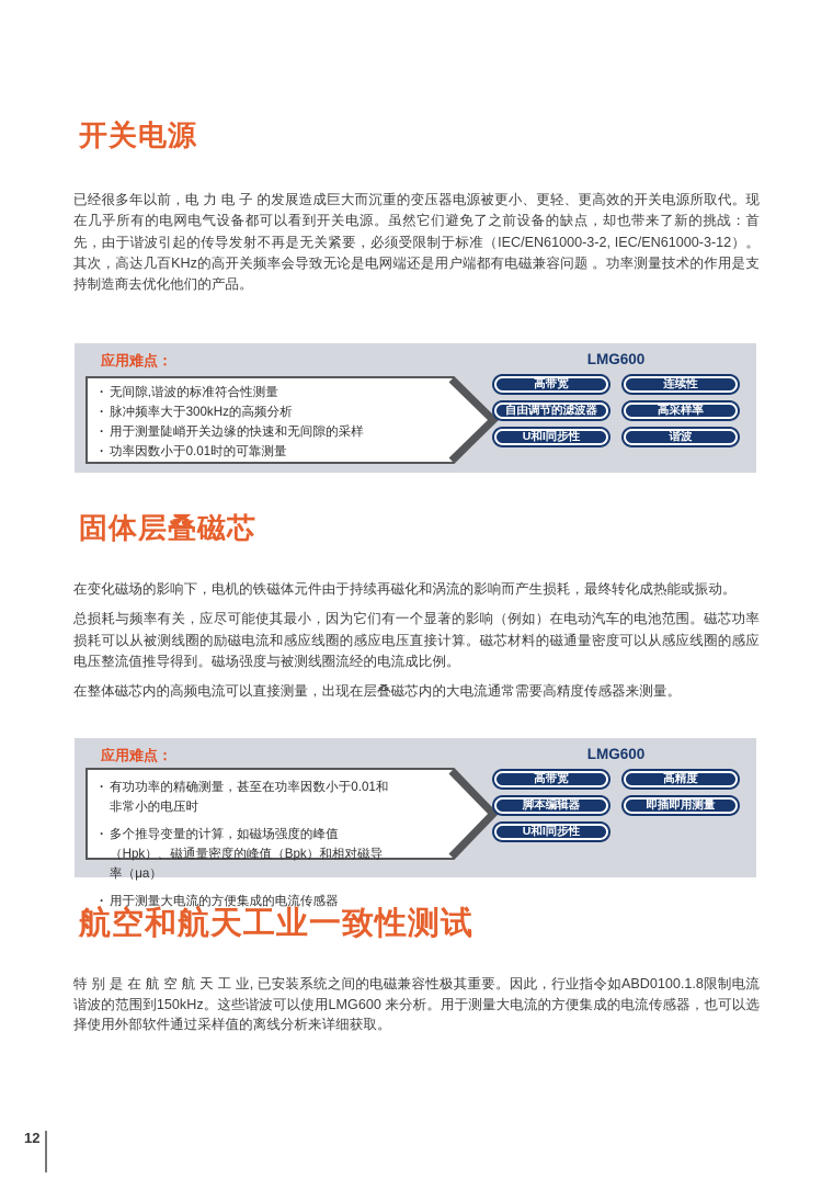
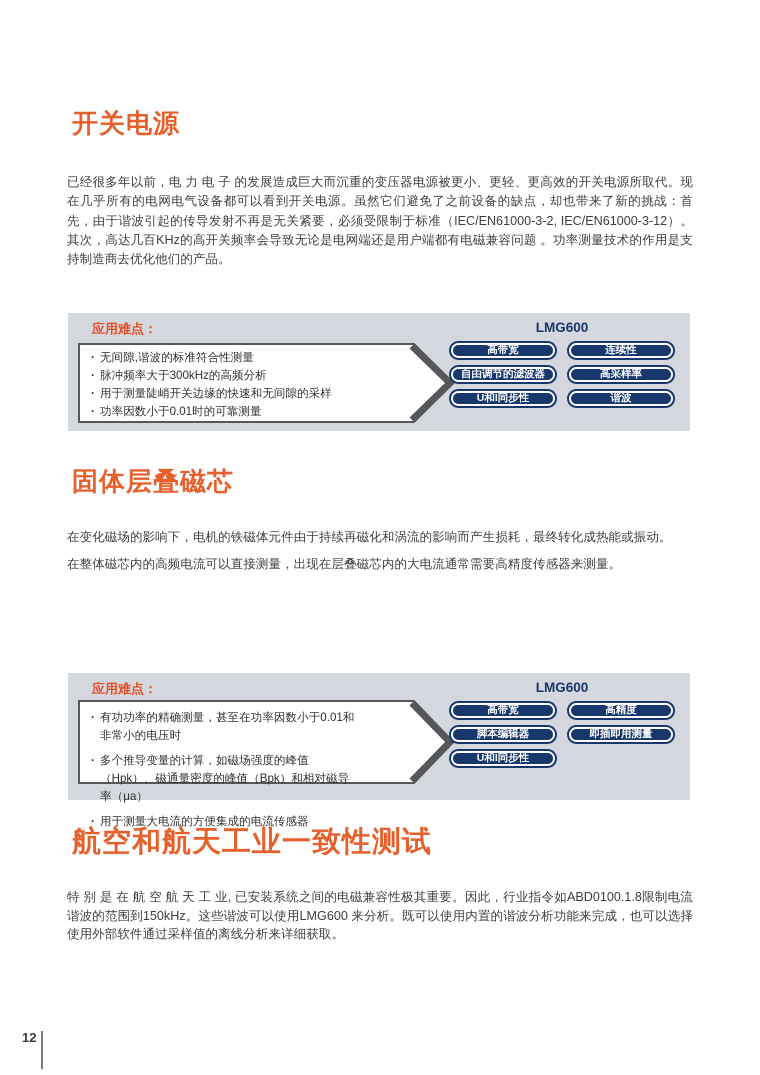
  开关电源
  已经很多年以前，电 力 电 子 的发展造成巨大而沉重的变压器电源被更小、更轻、更高效的开关电源所取代。现在几乎所有的电网电气设备都可以看到开关电源。虽然它们避免了之前设备的缺点，却也带来了新的挑战：首先，由于谐波引起的传导发射不再是无关紧要，必须受限制于标准（IEC/EN61000-3-2, IEC/EN61000-3-12）。其次，高达几百KHz的高开关频率会导致无论是电网端还是用户端都有电磁兼容问题 。功率测量技术的作用是支持制造商去优化他们的产品。
  应用难点：
  LMG600
  无间隙,谐波的标准符合性测量
  脉冲频率大于300kHz的高频分析
  用于测量陡峭开关边缘的快速和无间隙的采样
  功率因数小于0.01时的可靠测量
  高带宽
  连续性
  自由调节的滤波器
  高采样率
  U和I同步性
  谐波
  固体层叠磁芯
  在变化磁场的影响下，电机的铁磁体元件由于持续再磁化和涡流的影响而产生损耗，最终转化成热能或振动。
- 总损耗与频率有关，应尽可能使其最小，因为它们有一个显著的影响（例如）在电动汽车的电池范围。磁芯功率损耗可以从被测线圈的励磁电流和感应线圈的感应电压直接计算。磁芯材料的磁通量密度可以从感应线圈的感应电压整流值推导得到。磁场强度与被测线圈流经的电流成比例。
  在整体磁芯内的高频电流可以直接测量，出现在层叠磁芯内的大电流通常需要高精度传感器来测量。
  应用难点：
  LMG600
  有功功率的精确测量，甚至在功率因数小于0.01和非常小的电压时
  多个推导变量的计算，如磁场强度的峰值（Hpk）、磁通量密度的峰值（Bpk）和相对磁导率（μa）
  用于测量大电流的方便集成的电流传感器
  高带宽
  高精度
  脚本编辑器
  即插即用测量
  U和I同步性
  航空和航天工业一致性测试
- 特 别 是 在 航 空 航 天 工 业, 已安装系统之间的电磁兼容性极其重要。因此，行业指令如ABD0100.1.8限制电流谐波的范围到150kHz。这些谐波可以使用LMG600 来分析。用于测量大电流的方便集成的电流传感器，也可以选择使用外部软件通过采样值的离线分析来详细获取。
+ 特 别 是 在 航 空 航 天 工 业, 已安装系统之间的电磁兼容性极其重要。因此，行业指令如ABD0100.1.8限制电流谐波的范围到150kHz。这些谐波可以使用LMG600 来分析。既可以使用内置的谐波分析功能来完成，也可以选择使用外部软件通过采样值的离线分析来详细获取。
  12
